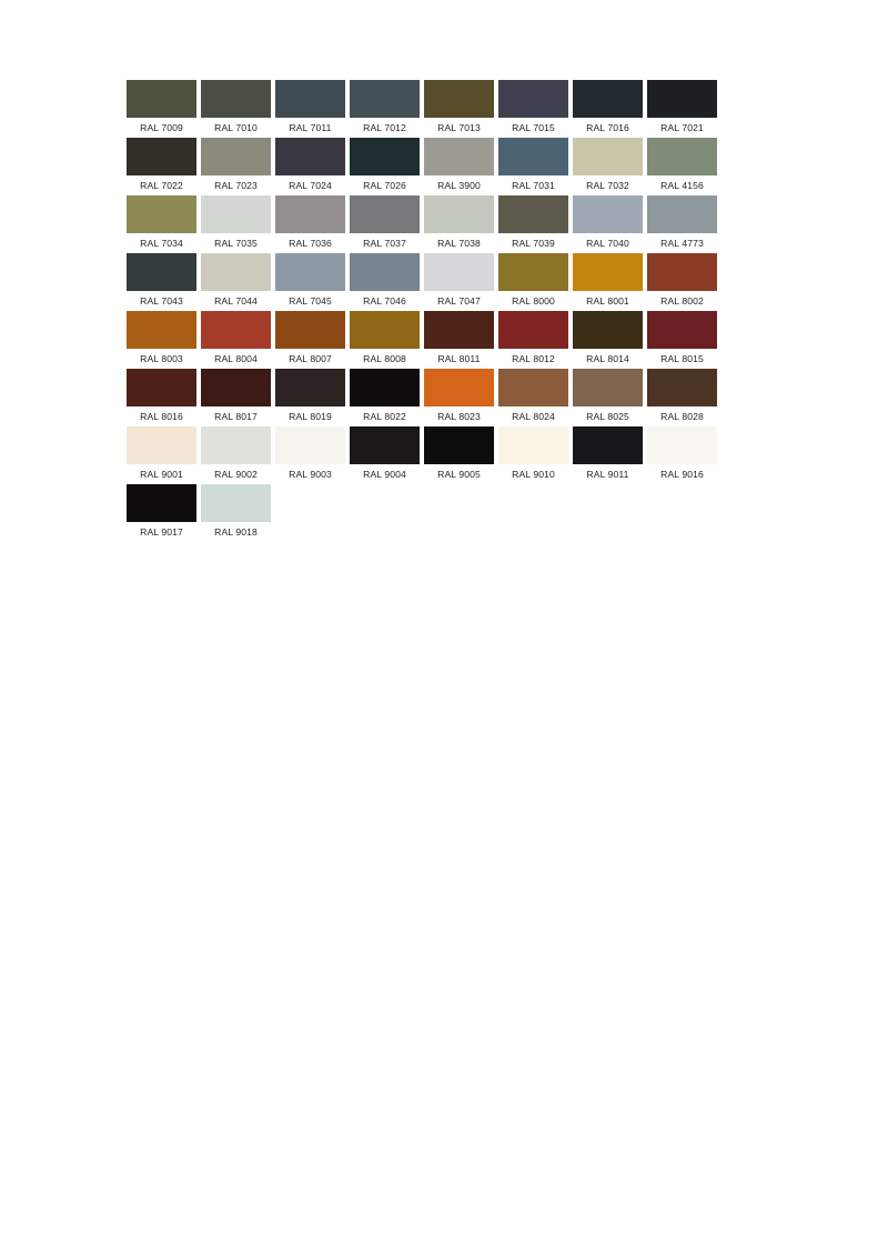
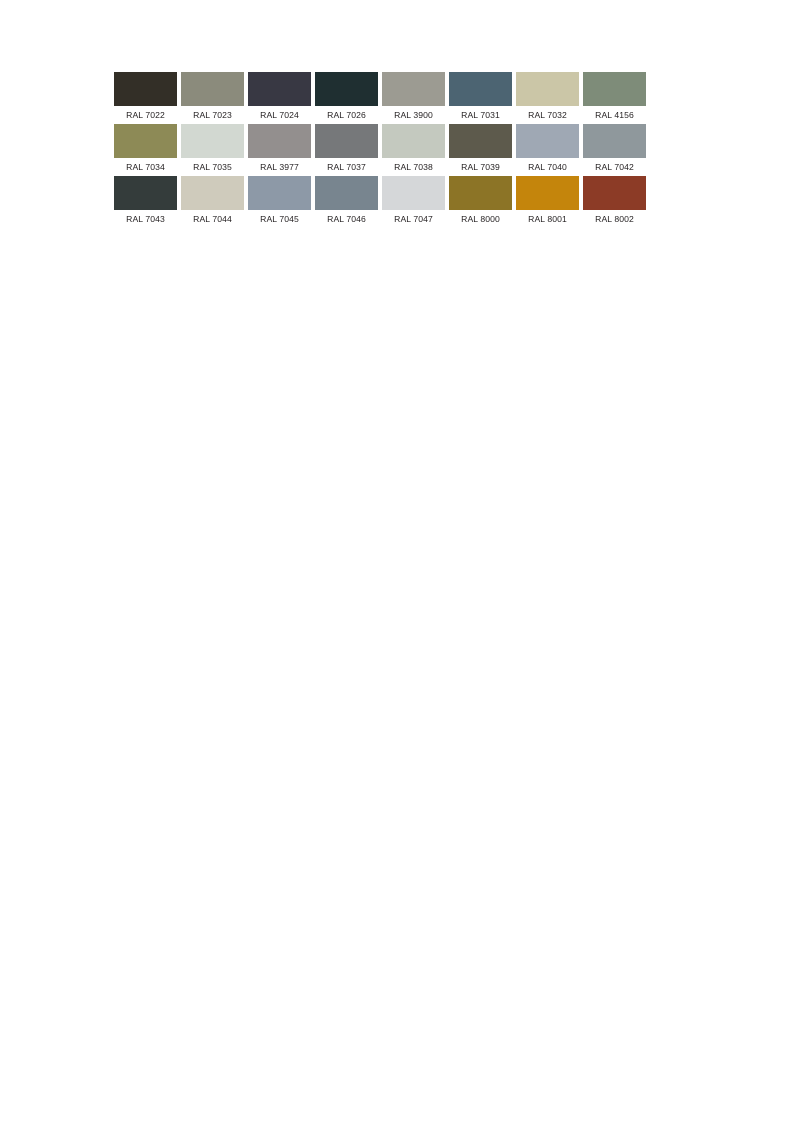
- RAL 7009
- RAL 7010
- RAL 7011
- RAL 7012
- RAL 7013
- RAL 7015
- RAL 7016
- RAL 7021
  RAL 7022
  RAL 7023
  RAL 7024
  RAL 7026
  RAL 3900
  RAL 7031
  RAL 7032
  RAL 4156
  RAL 7034
  RAL 7035
- RAL 7036
+ RAL 3977
  RAL 7037
  RAL 7038
  RAL 7039
  RAL 7040
- RAL 4773
+ RAL 7042
  RAL 7043
  RAL 7044
  RAL 7045
  RAL 7046
  RAL 7047
  RAL 8000
  RAL 8001
  RAL 8002
- RAL 8003
- RAL 8004
- RAL 8007
- RAL 8008
- RAL 8011
- RAL 8012
- RAL 8014
- RAL 8015
- RAL 8016
- RAL 8017
- RAL 8019
- RAL 8022
- RAL 8023
- RAL 8024
- RAL 8025
- RAL 8028
- RAL 9001
- RAL 9002
- RAL 9003
- RAL 9004
- RAL 9005
- RAL 9010
- RAL 9011
- RAL 9016
- RAL 9017
- RAL 9018
